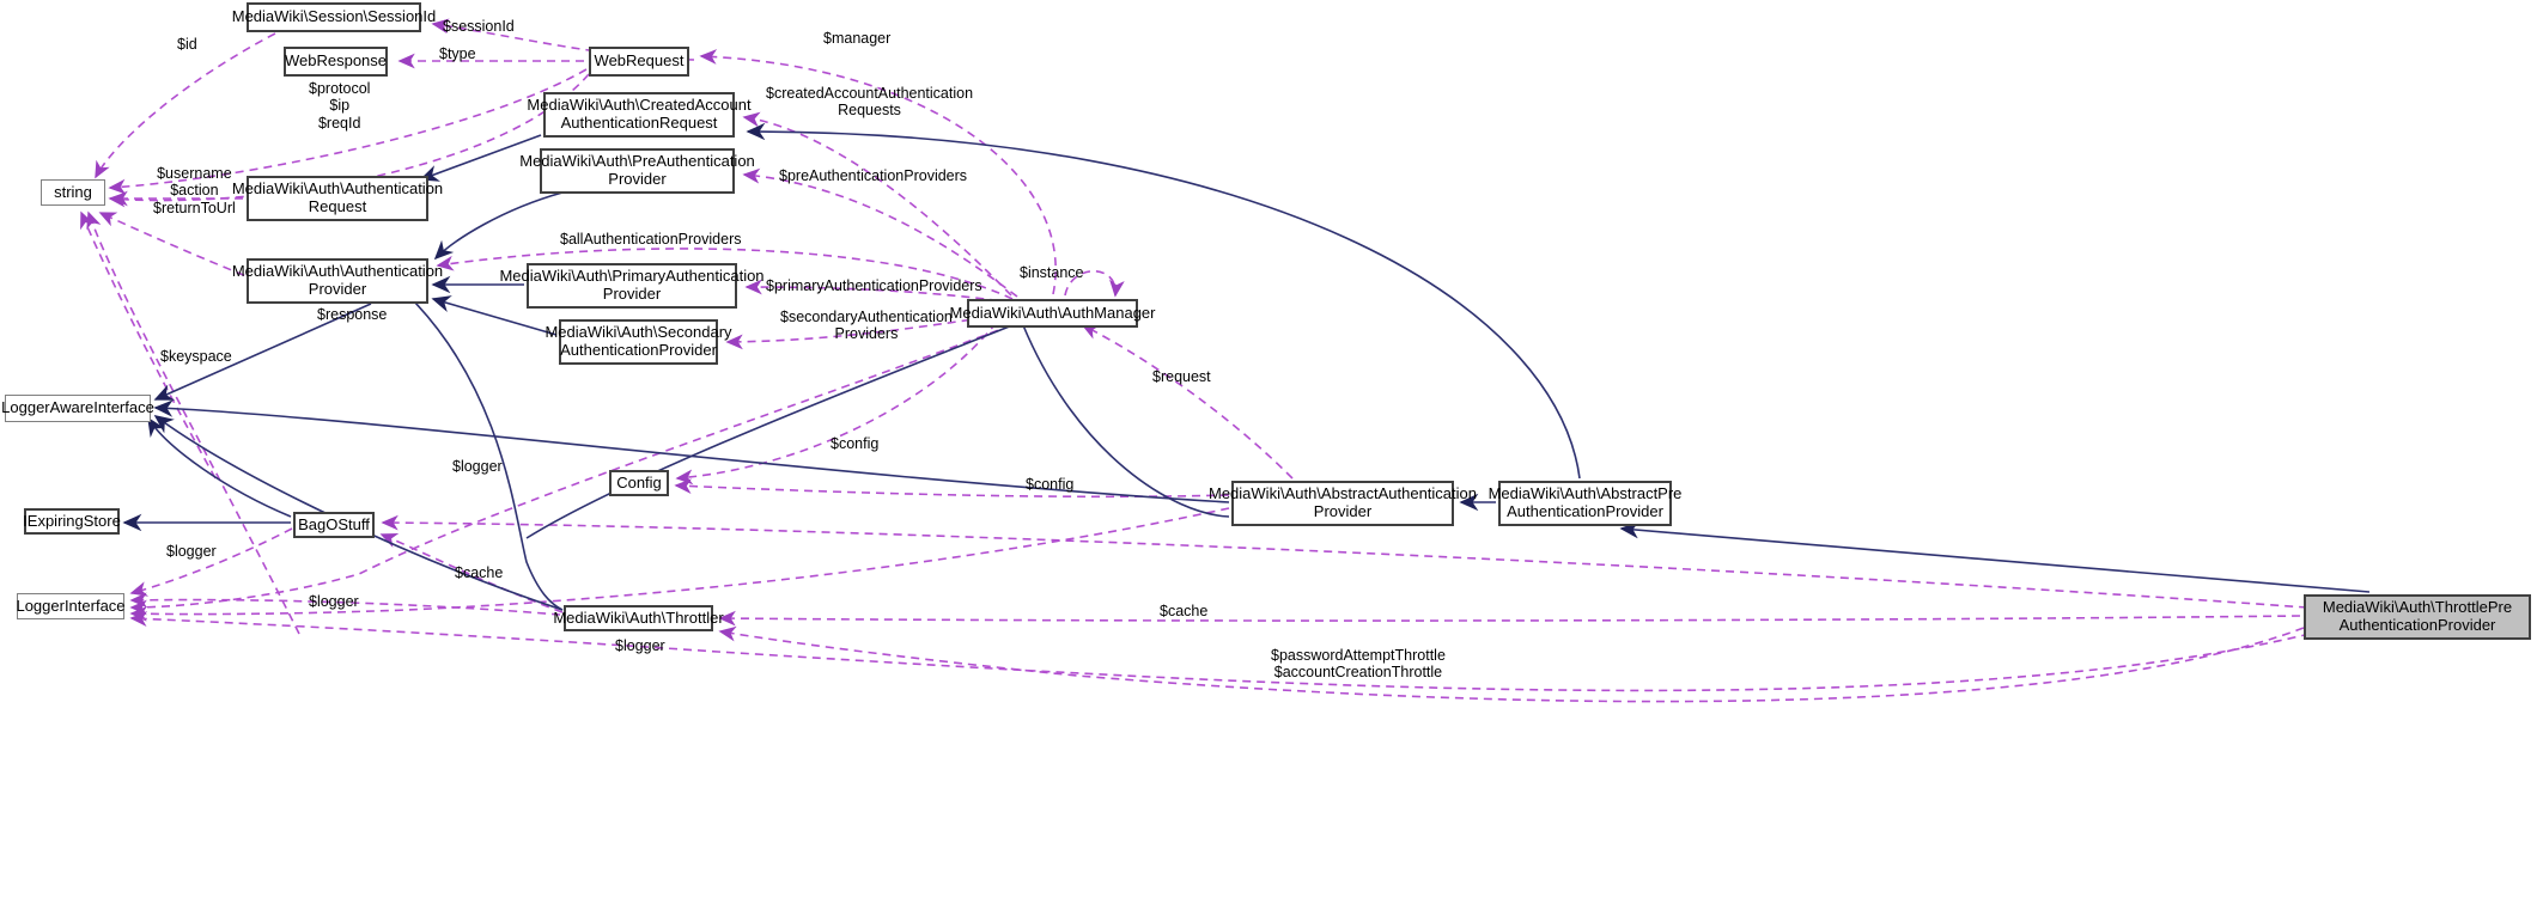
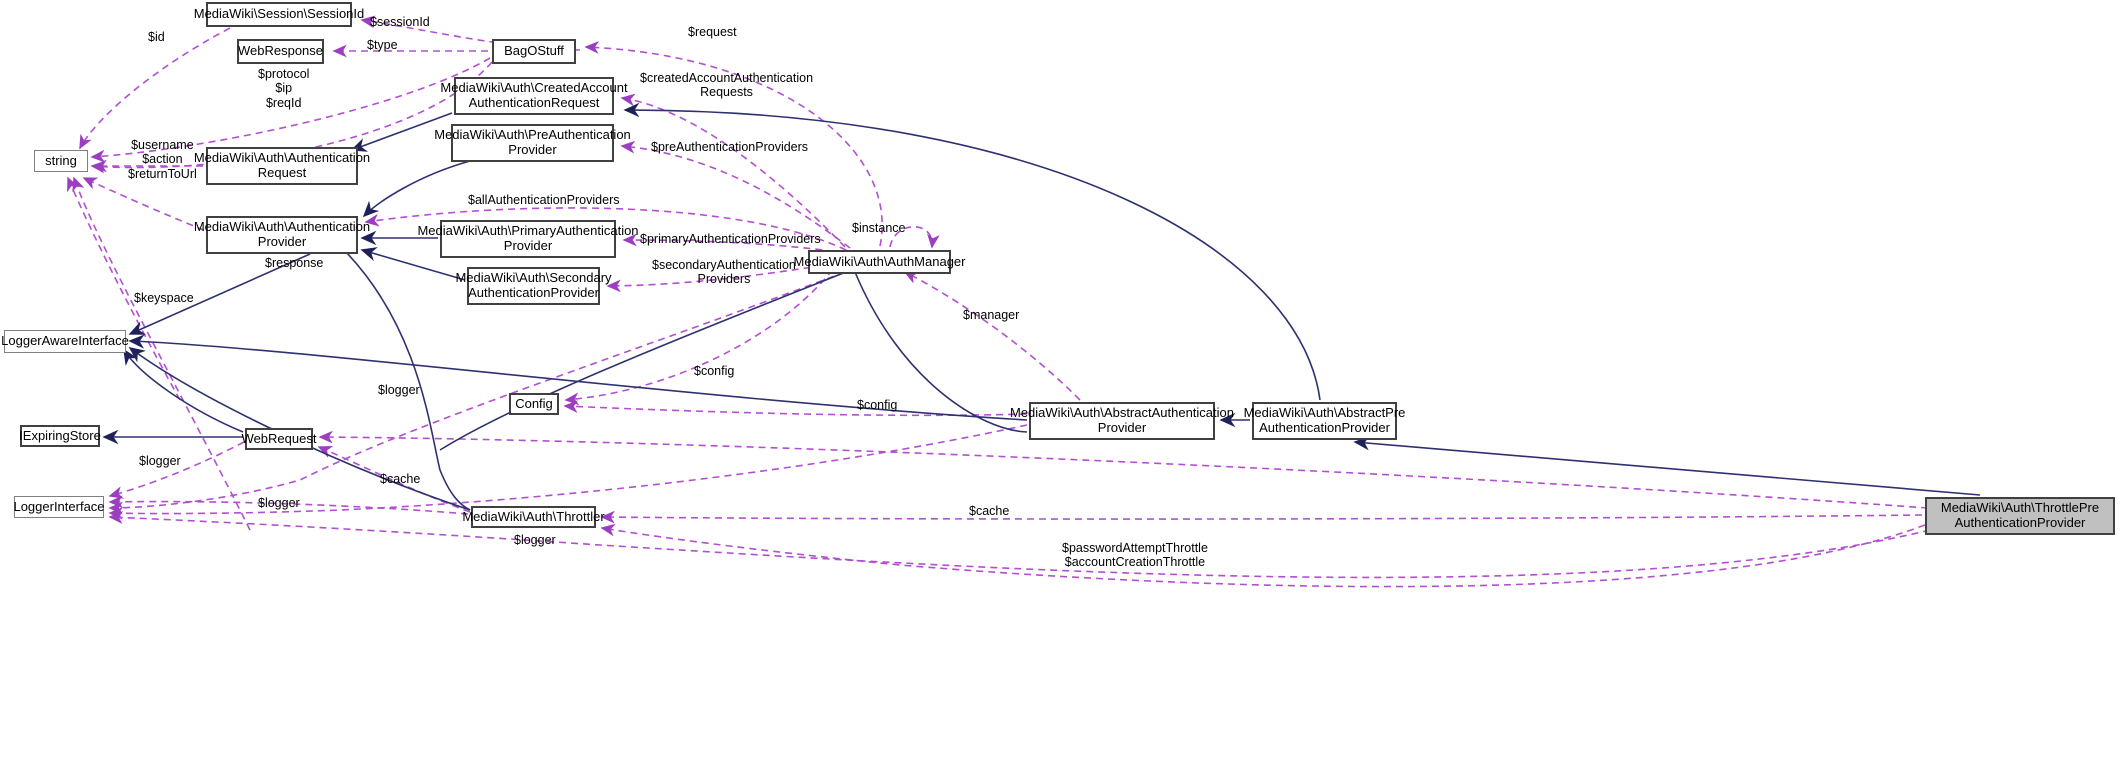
  MediaWiki\Session\SessionId
  WebResponse
- WebRequest
+ BagOStuff
  MediaWiki\Auth\CreatedAccount
  AuthenticationRequest
  MediaWiki\Auth\PreAuthentication
  Provider
  string
  MediaWiki\Auth\Authentication
  Request
  MediaWiki\Auth\Authentication
  Provider
  MediaWiki\Auth\PrimaryAuthentication
  Provider
  MediaWiki\Auth\Secondary
  AuthenticationProvider
  MediaWiki\Auth\AuthManager
  LoggerAwareInterface
  Config
  MediaWiki\Auth\AbstractAuthentication
  Provider
  MediaWiki\Auth\AbstractPre
  AuthenticationProvider
  IExpiringStore
- BagOStuff
+ WebRequest
  LoggerInterface
  MediaWiki\Auth\Throttler
  MediaWiki\Auth\ThrottlePre
  AuthenticationProvider
  $id
  $sessionId
- $manager
+ $request
  $type
  $protocol
  $ip
  $reqId
  $createdAccountAuthentication
  Requests
  $username
  $action
  $returnToUrl
  $preAuthenticationProviders
  $allAuthenticationProviders
  $instance
  $primaryAuthenticationProviders
  $response
  $secondaryAuthentication
  Providers
  $keyspace
- $request
+ $manager
  $config
  $logger
  $config
  $logger
  $cache
  $logger
  $cache
  $logger
  $passwordAttemptThrottle
  $accountCreationThrottle
